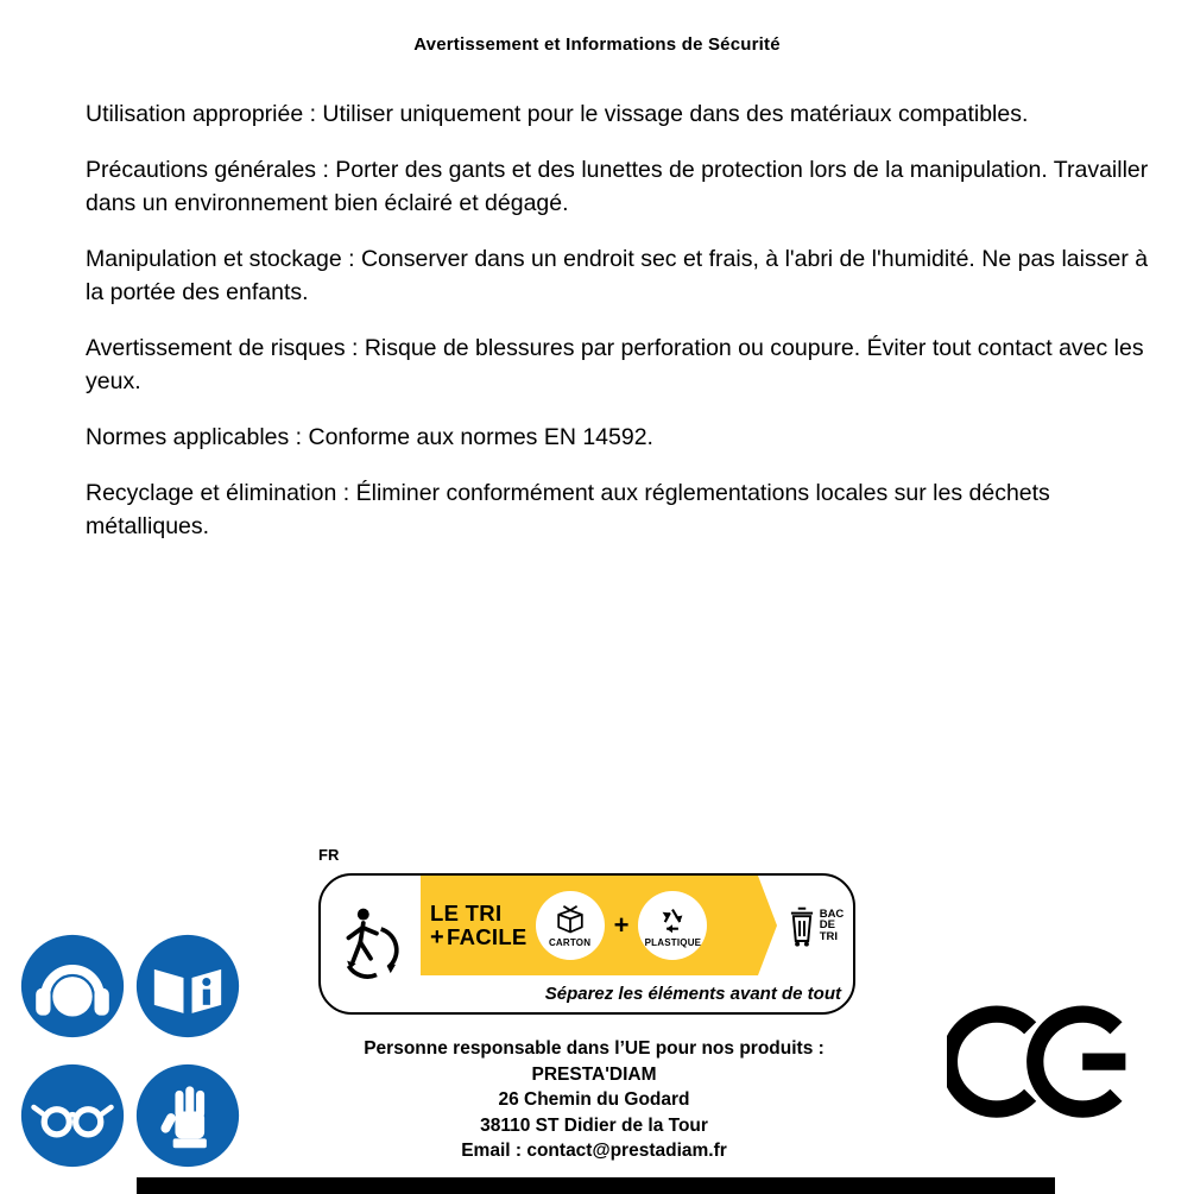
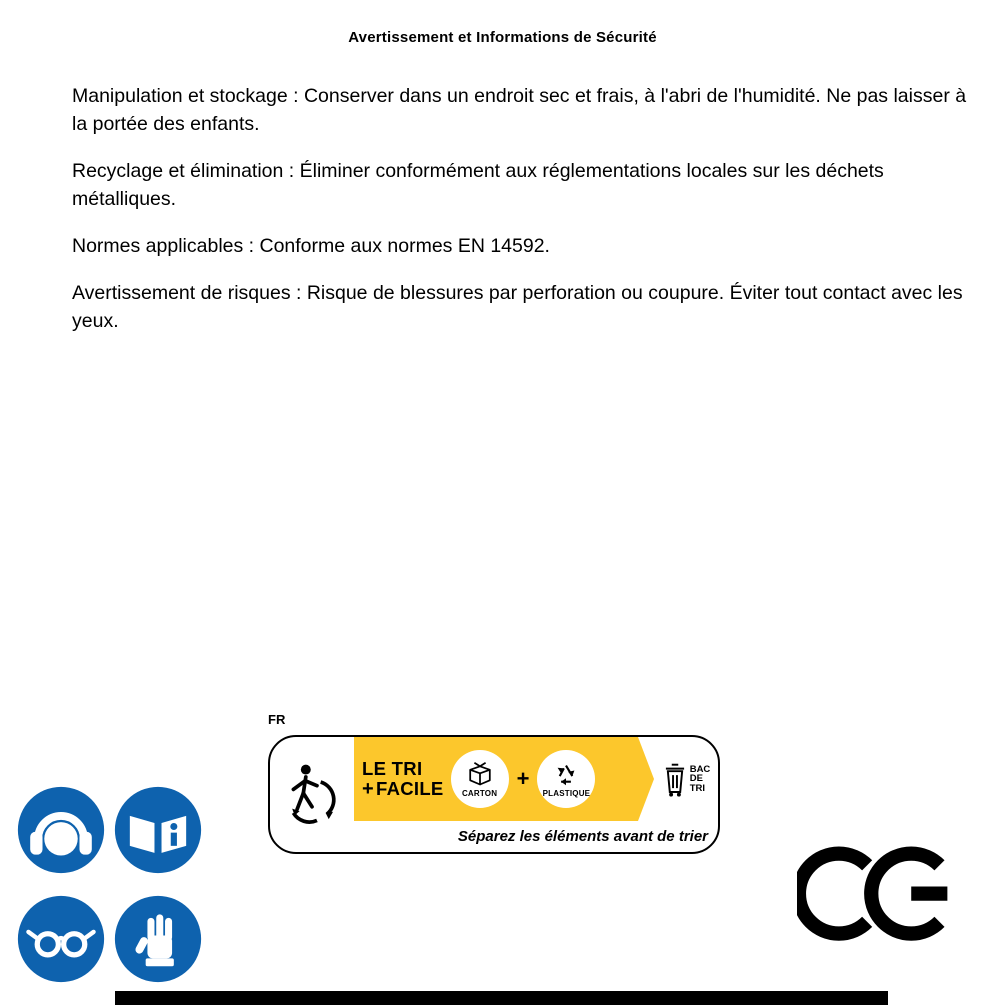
  Avertissement et Informations de Sécurité
- Utilisation appropriée : Utiliser uniquement pour le vissage dans des matériaux compatibles.
- Précautions générales : Porter des gants et des lunettes de protection lors de la manipulation. Travailler dans un environnement bien éclairé et dégagé.
  Manipulation et stockage : Conserver dans un endroit sec et frais, à l'abri de l'humidité. Ne pas laisser à la portée des enfants.
- Avertissement de risques : Risque de blessures par perforation ou coupure. Éviter tout contact avec les yeux.
+ Recyclage et élimination : Éliminer conformément aux réglementations locales sur les déchets métalliques.
  Normes applicables : Conforme aux normes EN 14592.
- Recyclage et élimination : Éliminer conformément aux réglementations locales sur les déchets métalliques.
+ Avertissement de risques : Risque de blessures par perforation ou coupure. Éviter tout contact avec les yeux.
  FR
  LE TRI
  +FACILE
  CARTON
  +
  PLASTIQUE
  BAC
  DE
  TRI
- Séparez les éléments avant de tout
+ Séparez les éléments avant de trier
- Personne responsable dans l’UE pour nos produits :
- PRESTA'DIAM
- 26 Chemin du Godard
- 38110 ST Didier de la Tour
- Email : contact@prestadiam.fr
